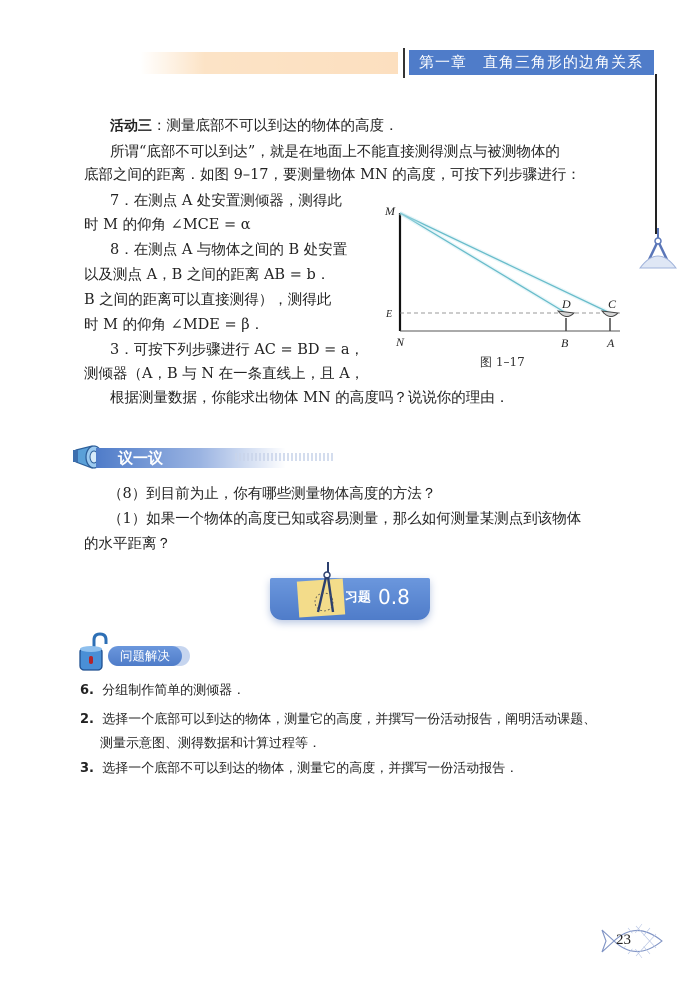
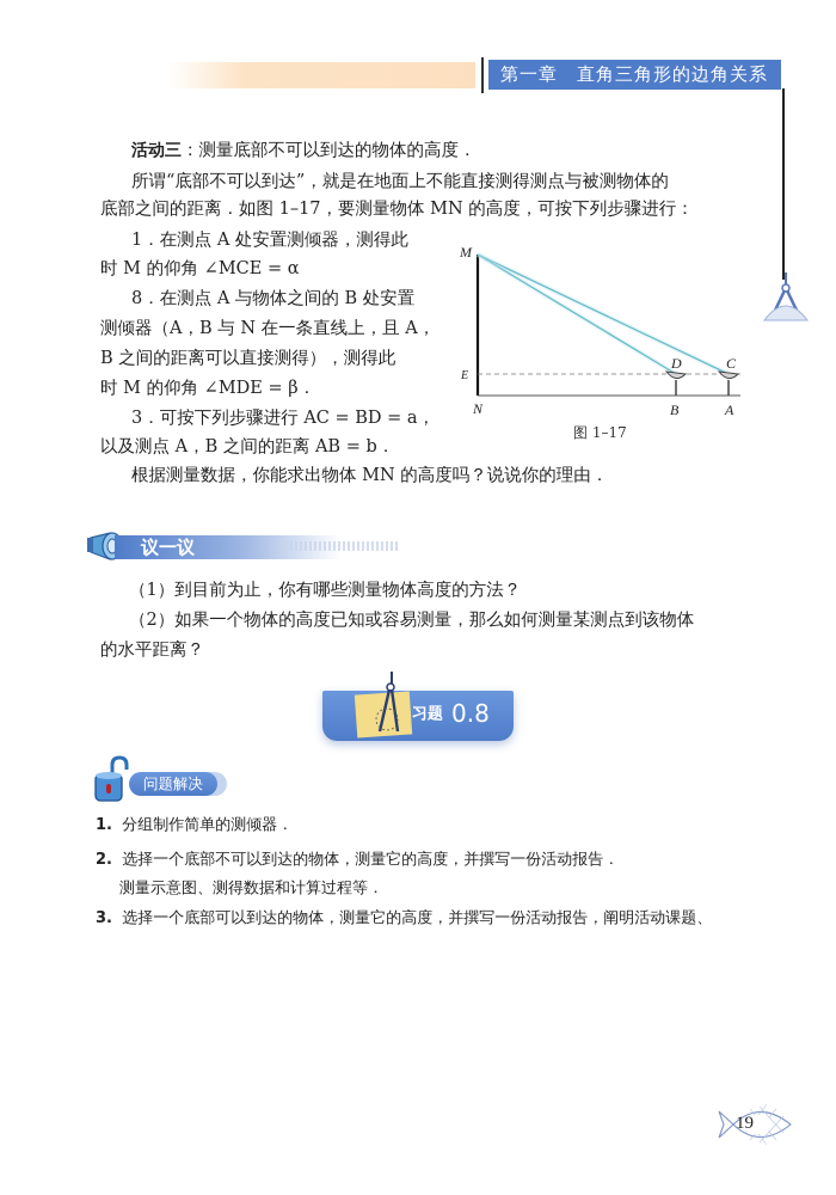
  第一章 直角三角形的边角关系
  活动三：测量底部不可以到达的物体的高度．
  所谓“底部不可以到达”，就是在地面上不能直接测得测点与被测物体的
- 底部之间的距离．如图 9–17，要测量物体 MN 的高度，可按下列步骤进行：
+ 底部之间的距离．如图 1–17，要测量物体 MN 的高度，可按下列步骤进行：
- 7．在测点 A 处安置测倾器，测得此
+ 1．在测点 A 处安置测倾器，测得此
  时 M 的仰角 ∠MCE = α
  8．在测点 A 与物体之间的 B 处安置
- 以及测点 A，B 之间的距离 AB = b．
+ 测倾器（A，B 与 N 在一条直线上，且 A，
  B 之间的距离可以直接测得），测得此
  时 M 的仰角 ∠MDE = β．
  3．可按下列步骤进行 AC = BD = a，
- 测倾器（A，B 与 N 在一条直线上，且 A，
+ 以及测点 A，B 之间的距离 AB = b．
  根据测量数据，你能求出物体 MN 的高度吗？说说你的理由．
  M
  E
  N
  D
  C
  B
  A
  图 1–17
  议一议
- （8）到目前为止，你有哪些测量物体高度的方法？
+ （1）到目前为止，你有哪些测量物体高度的方法？
- （1）如果一个物体的高度已知或容易测量，那么如何测量某测点到该物体
+ （2）如果一个物体的高度已知或容易测量，那么如何测量某测点到该物体
  的水平距离？
  习题
  0.8
  问题解决
- 6. 分组制作简单的测倾器．
+ 1. 分组制作简单的测倾器．
- 2. 选择一个底部可以到达的物体，测量它的高度，并撰写一份活动报告，阐明活动课题、
+ 2. 选择一个底部不可以到达的物体，测量它的高度，并撰写一份活动报告．
  测量示意图、测得数据和计算过程等．
- 3. 选择一个底部不可以到达的物体，测量它的高度，并撰写一份活动报告．
+ 3. 选择一个底部可以到达的物体，测量它的高度，并撰写一份活动报告，阐明活动课题、
- 23
+ 19
